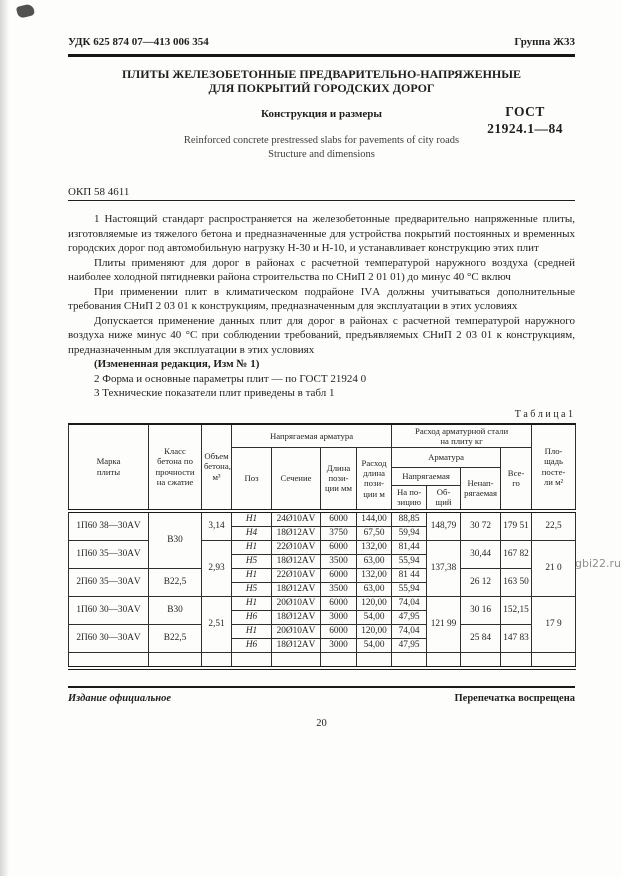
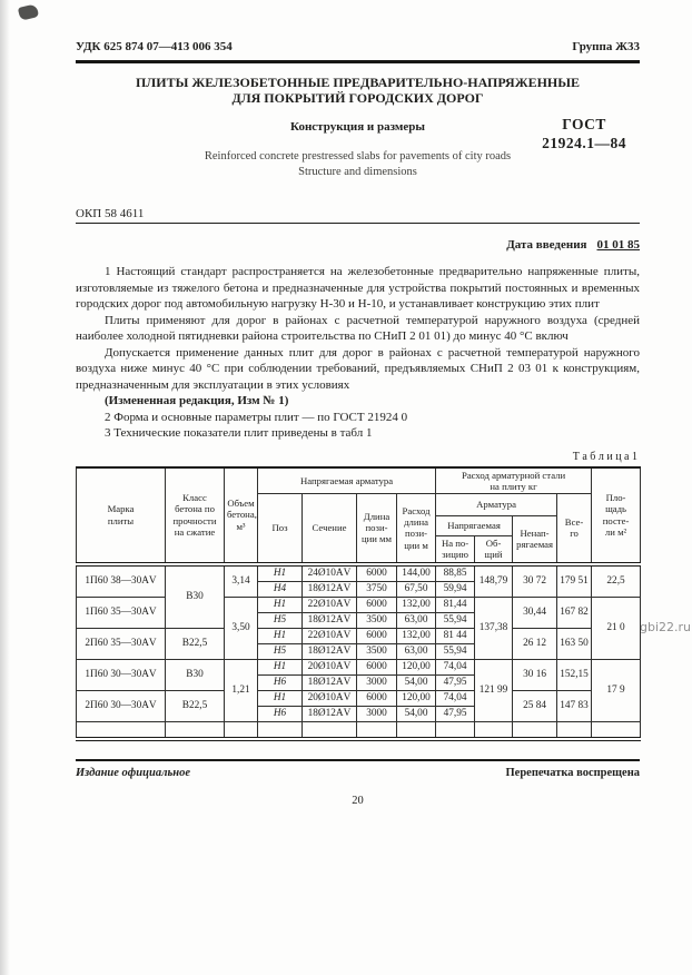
  gbi22.ru
  УДК 625 874 07—413 006 354
  Группа Ж33
  ПЛИТЫ ЖЕЛЕЗОБЕТОННЫЕ ПРЕДВАРИТЕЛЬНО-НАПРЯЖЕННЫЕ
  ДЛЯ ПОКРЫТИЙ ГОРОДСКИХ ДОРОГ
  Конструкция и размеры
  ГОСТ
  21924.1—84
  Reinforced concrete prestressed slabs for pavements of city roads
  Structure and dimensions
  ОКП 58 4611
+ Дата введения 01 01 85
  1 Настоящий стандарт распространяется на железобетонные предварительно напряженные плиты, изготовляемые из тяжелого бетона и предназначенные для устройства покрытий постоянных и временных городских дорог под автомобильную нагрузку Н-30 и Н-10, и устанавливает конструкцию этих плит
  Плиты применяют для дорог в районах с расчетной температурой наружного воздуха (средней наиболее холодной пятидневки района строительства по СНиП 2 01 01) до минус 40 °С включ
- При применении плит в климатическом подрайоне IVА должны учитываться дополнительные требования СНиП 2 03 01 к конструкциям, предназначенным для эксплуатации в этих условиях
  Допускается применение данных плит для дорог в районах с расчетной температурой наружного воздуха ниже минус 40 °С при соблюдении требований, предъявляемых СНиП 2 03 01 к конструкциям, предназначенным для эксплуатации в этих условиях
  (Измененная редакция, Изм № 1)
  2 Форма и основные параметры плит — по ГОСТ 21924 0
  3 Технические показатели плит приведены в табл 1
  Т а б л и ц а 1
  Марка плиты	Класс бетона по прочности на сжатие	Объем бетона, м³	Напрягаемая арматура	Расход арматурной стали на плиту кг	Пло- щадь посте- ли м²
  Поз	Сечение	Длина пози- ции мм	Расход длина пози- ции м	Арматура	Все- го
  Напрягаемая	Ненап- рягаемая
  На по- зицию	Об- щий
  1П60 38—30АV	В30	3,14	Н1	24Ø10АV	6000	144,00	88,85	148,79	30 72	179 51	22,5
  Н4	18Ø12АV	3750	67,50	59,94
- 1П60 35—30АV	2,93	Н1	22Ø10АV	6000	132,00	81,44	137,38	30,44	167 82	21 0
+ 1П60 35—30АV	3,50	Н1	22Ø10АV	6000	132,00	81,44	137,38	30,44	167 82	21 0
  Н5	18Ø12АV	3500	63,00	55,94
  2П60 35—30АV	В22,5	Н1	22Ø10АV	6000	132,00	81 44	26 12	163 50
  Н5	18Ø12АV	3500	63,00	55,94
- 1П60 30—30АV	В30	2,51	Н1	20Ø10АV	6000	120,00	74,04	121 99	30 16	152,15	17 9
+ 1П60 30—30АV	В30	1,21	Н1	20Ø10АV	6000	120,00	74,04	121 99	30 16	152,15	17 9
  Н6	18Ø12АV	3000	54,00	47,95
  2П60 30—30АV	В22,5	Н1	20Ø10АV	6000	120,00	74,04	25 84	147 83
  Н6	18Ø12АV	3000	54,00	47,95
  Издание официальное
  Перепечатка воспрещена
  20
